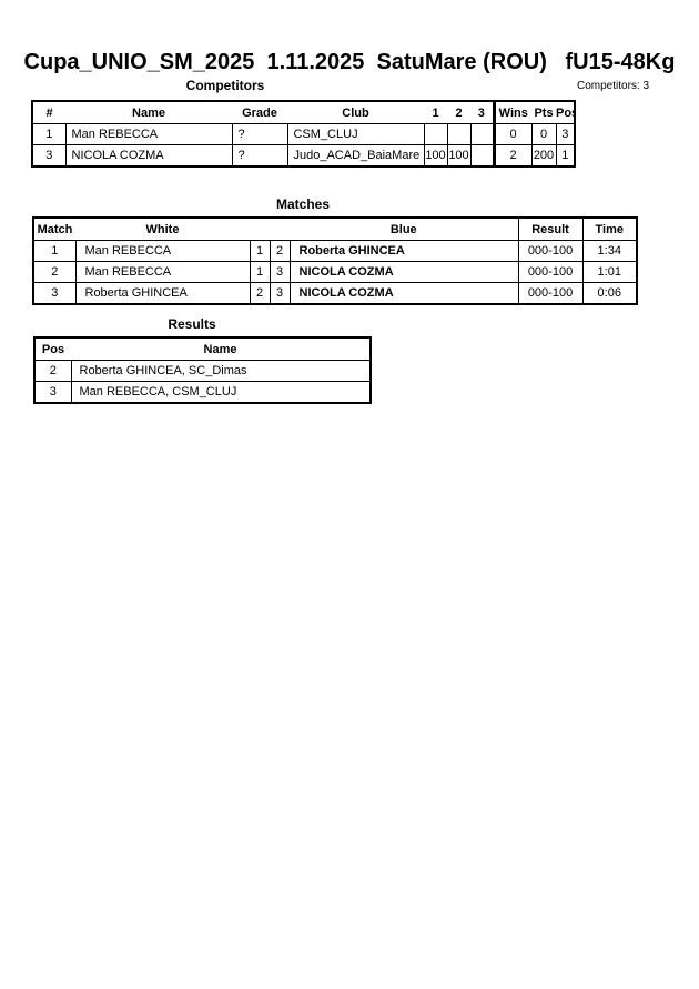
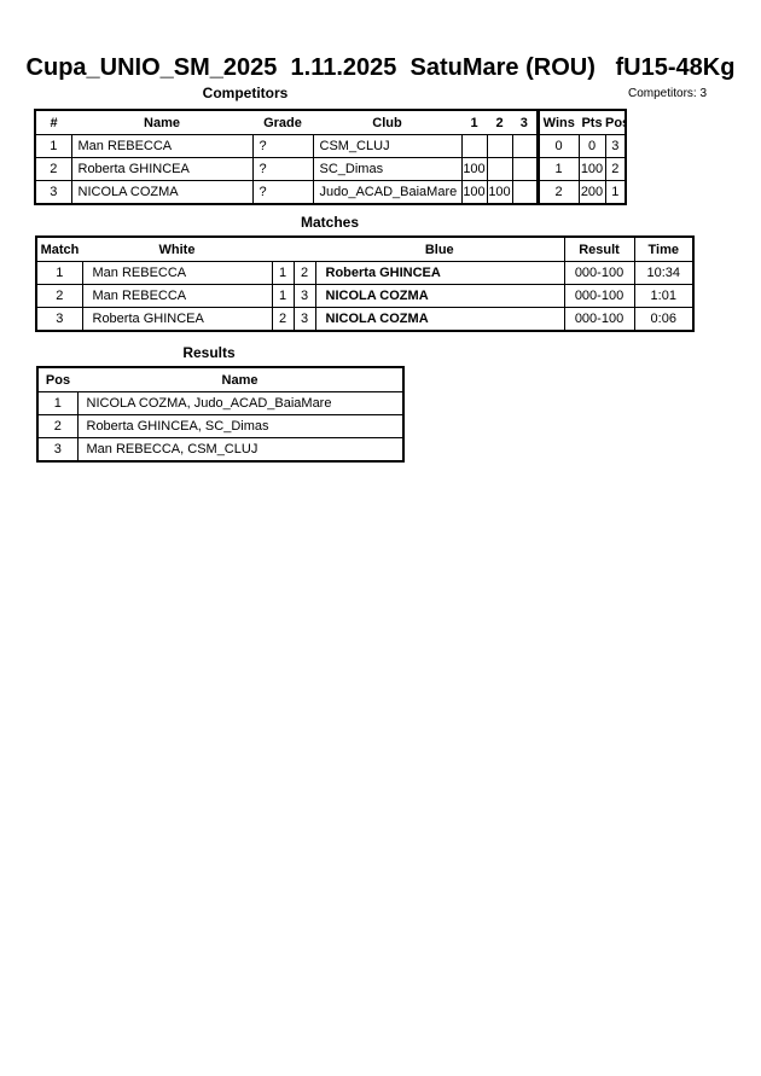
  Cupa_UNIO_SM_2025 1.11.2025 SatuMare (ROU) fU15-48Kg
  Competitors
  Competitors: 3
  #	Name	Grade	Club	1	2	3	Wins	Pts	Po
  1	Man REBECCA	?	CSM_CLUJ				0	0	3
+ 2	Roberta GHINCEA	?	SC_Dimas	100			1	100	2
  3	NICOLA COZMA	?	Judo_ACAD_BaiaMare	100	100		2	200	1
  Matches
  Match	White			Blue	Result	Time
- 1	Man REBECCA	1	2	Roberta GHINCEA	000-100	1:34
+ 1	Man REBECCA	1	2	Roberta GHINCEA	000-100	10:34
  2	Man REBECCA	1	3	NICOLA COZMA	000-100	1:01
  3	Roberta GHINCEA	2	3	NICOLA COZMA	000-100	0:06
  Results
  Pos	Name
+ 1	NICOLA COZMA, Judo_ACAD_BaiaMare
  2	Roberta GHINCEA, SC_Dimas
  3	Man REBECCA, CSM_CLUJ
